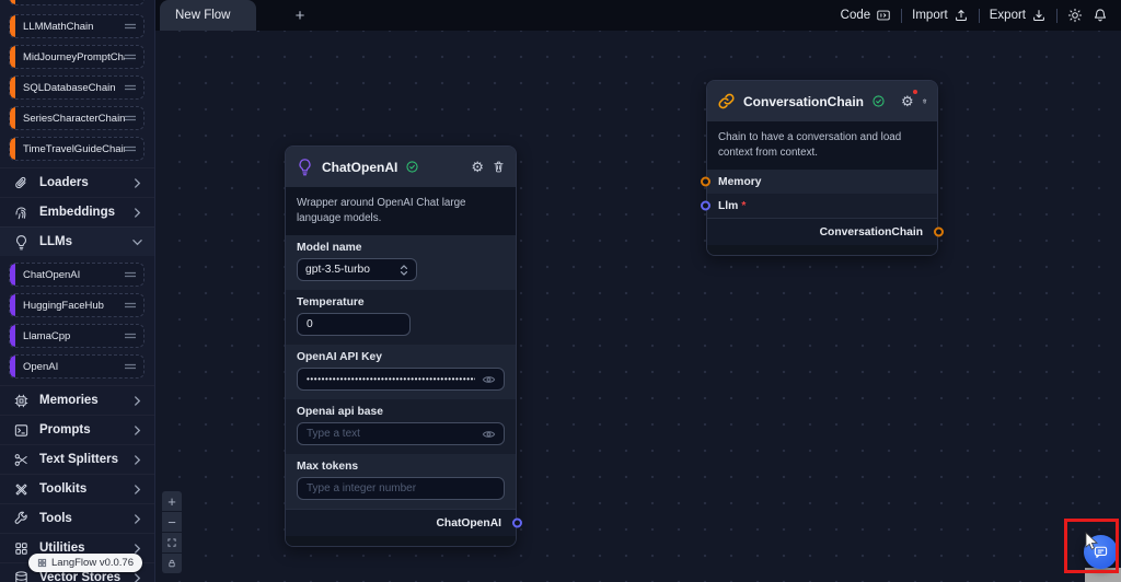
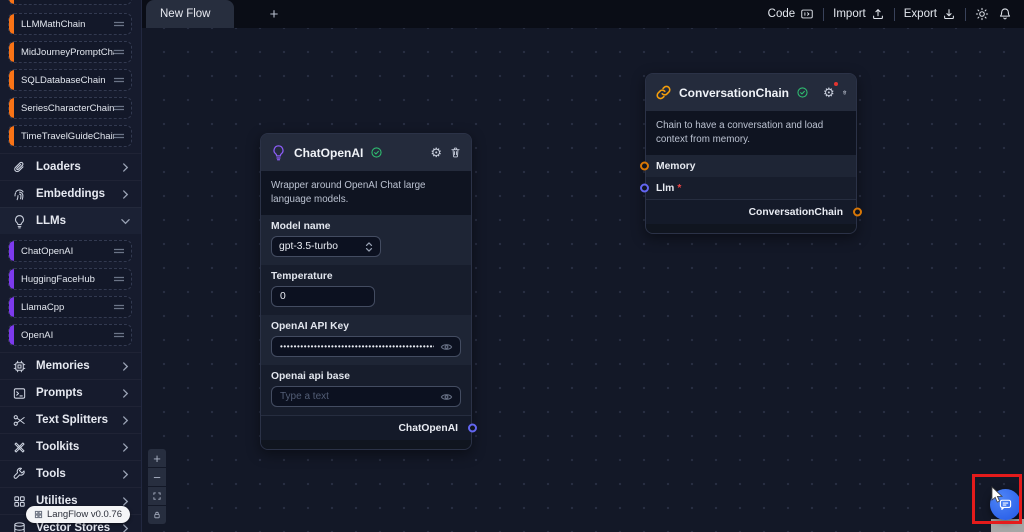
  LLMMathChain
  MidJourneyPromptCh
  SQLDatabaseChain
  SeriesCharacterChain
  TimeTravelGuideChai
  Loaders
  Embeddings
  LLMs
  ChatOpenAI
  HuggingFaceHub
  LlamaCpp
  OpenAI
  Memories
  Prompts
  Text Splitters
  Toolkits
  Tools
  Utilities
  Vector Stores
  LangFlow v0.0.76
  New Flow
  +
  Code
  Import
  Export
  ChatOpenAI
  ⚙
  Wrapper around OpenAI Chat large language models.
  Model name
  gpt-3.5-turbo
  Temperature
  0
  OpenAI API Key
  •••••••••••••••••••••••••••••••••••••••••••••
  Openai api base
  Type a text
- Max tokens
- Type a integer number
  ChatOpenAI
  ConversationChain
  ⚙
- Chain to have a conversation and load context from context.
+ Chain to have a conversation and load context from memory.
  Memory
  Llm
  *
  ConversationChain
  +
  −
